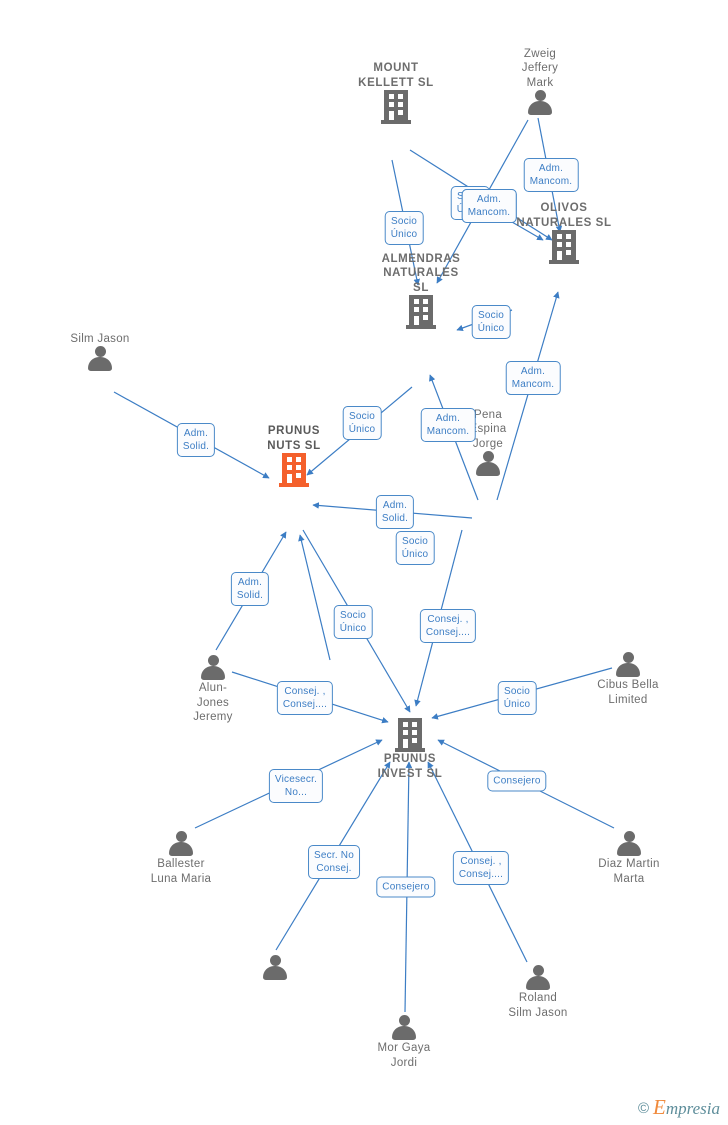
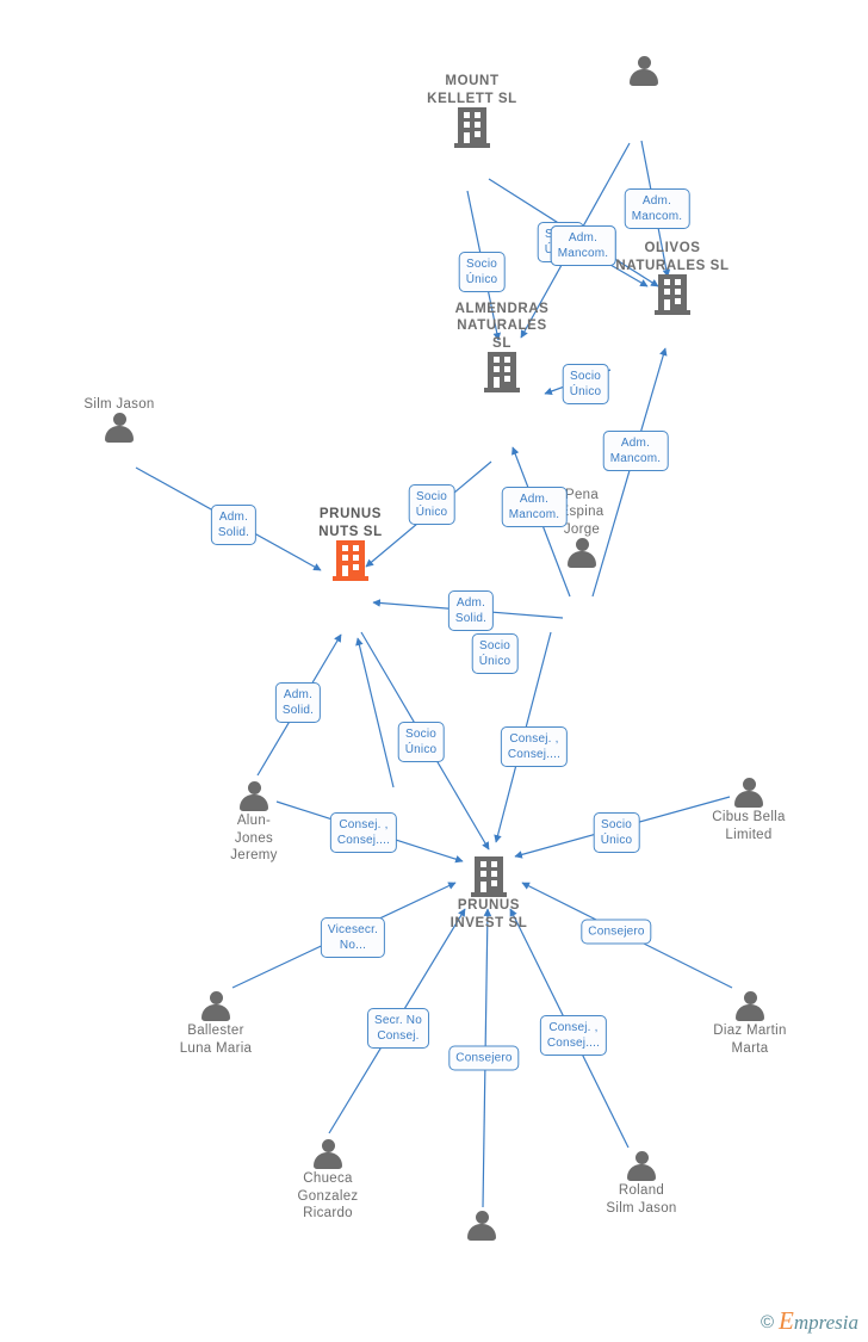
  MOUNT
  KELLETT SL
- Zweig
- Jeffery
- Mark
  OLIVOS
  NATURALES SL
  ALMENDRAS
  NATURALES
  SL
  Silm Jason
  PRUNUS
  NUTS SL
  Pena
  spina
  Jorge
  Alun-
  Jones
  Jeremy
  Cibus Bella
  Limited
  PRUNUS
  INVEST SL
  Ballester
  Luna Maria
  Diaz Martin
  Marta
+ Chueca
+ Gonzalez
+ Ricardo
  Roland
  Silm Jason
- Mor Gaya
- Jordi
  Socio
  Único
  Adm.
  Mancom.
  Adm.
  Mancom.
  Socio
  Único
  Socio
  Único
  Adm.
  Mancom.
  Adm.
  Mancom.
  Adm.
  Solid.
  Adm.
  Solid.
  Socio
  Único
  Adm.
  Solid.
  Socio
  Único
  Consej. ,
  Consej....
  Consej. ,
  Consej....
  Socio
  Único
  Vicesecr.
  No...
  Consejero
  Secr. No
  Consej.
  Consejero
  Consej. ,
  Consej....
  ©
  Empresia
